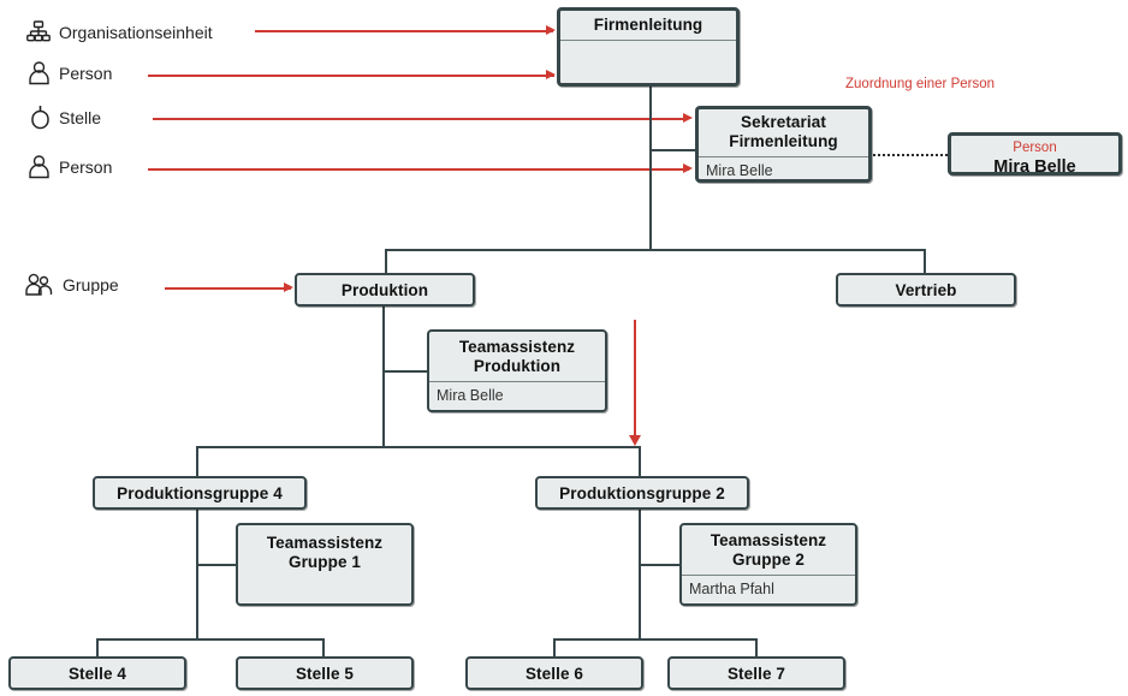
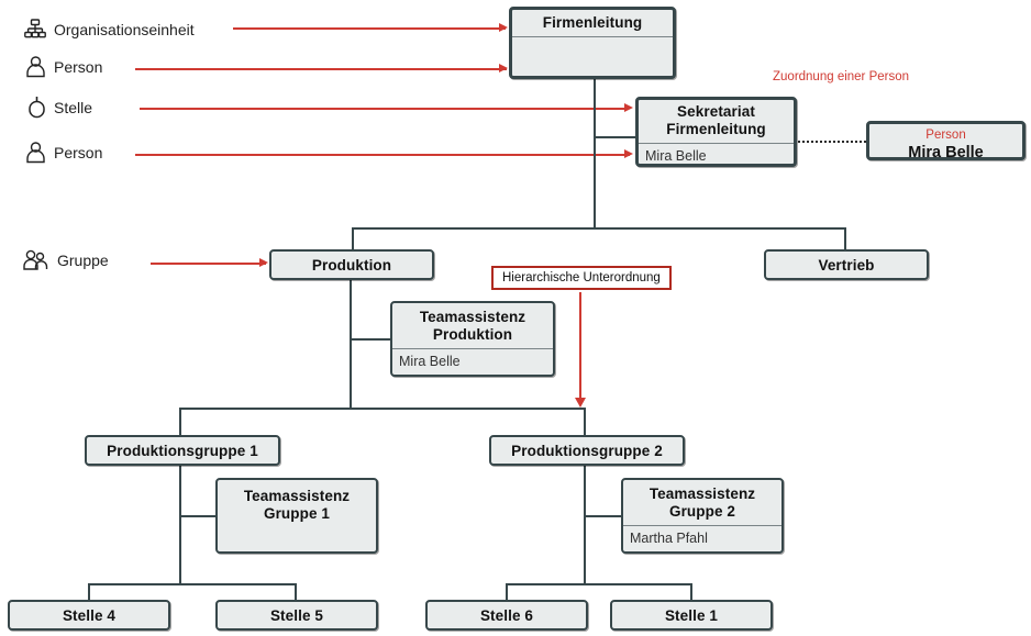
  Organisationseinheit
  Person
  Stelle
  Person
  Gruppe
  Zuordnung einer Person
+ Hierarchische Unterordnung
  Firmenleitung
  Sekretariat
  Firmenleitung
  Mira Belle
  Person
  Mira Belle
  Produktion
  Vertrieb
  Teamassistenz
  Produktion
  Mira Belle
- Produktionsgruppe 4
+ Produktionsgruppe 1
  Produktionsgruppe 2
  Teamassistenz
  Gruppe 1
  Teamassistenz
  Gruppe 2
  Martha Pfahl
  Stelle 4
  Stelle 5
  Stelle 6
- Stelle 7
+ Stelle 1
